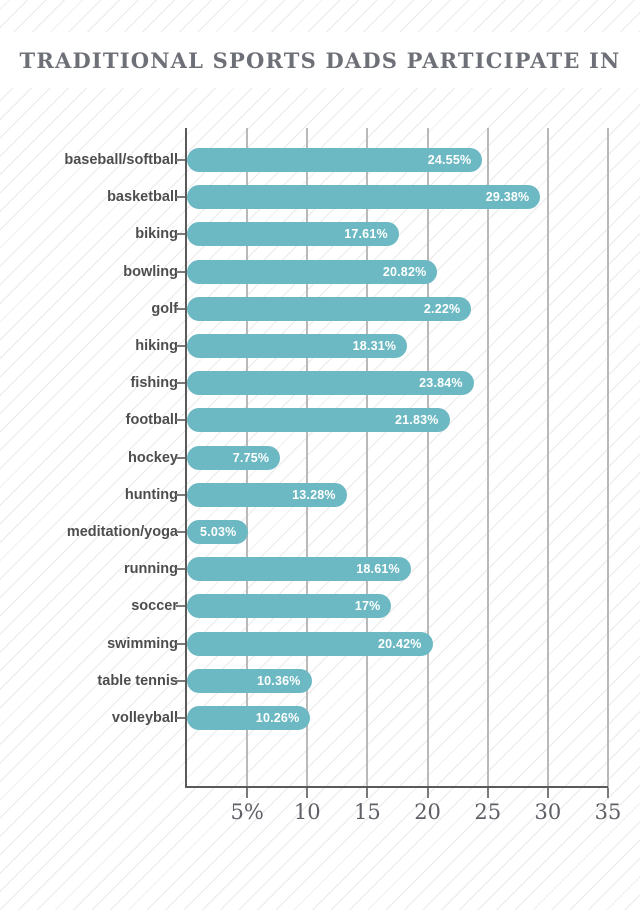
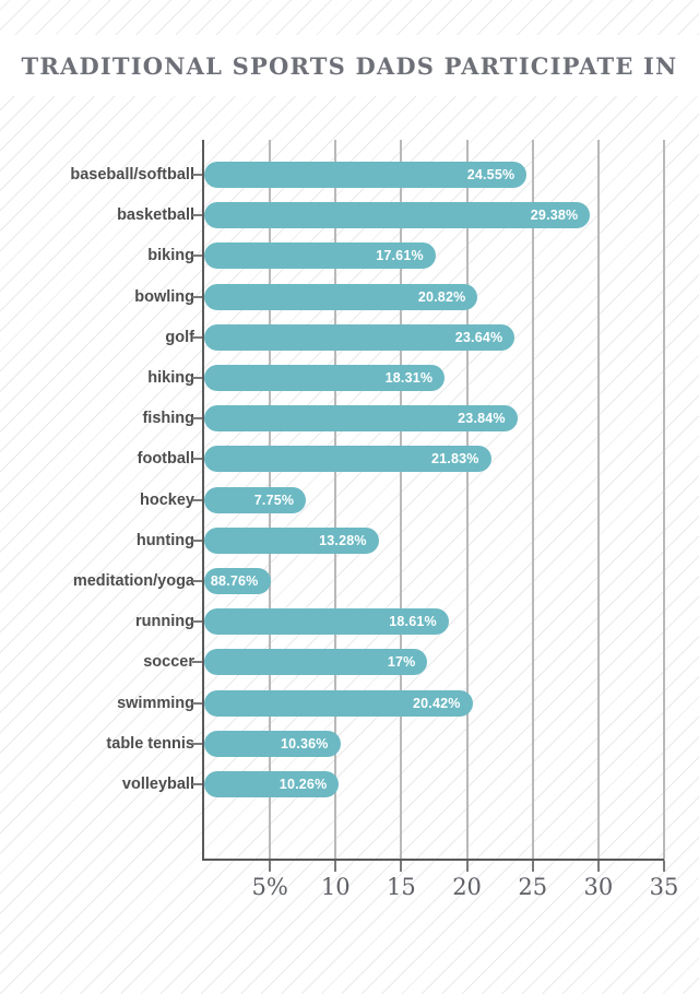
  TRADITIONAL SPORTS DADS PARTICIPATE IN
  baseball/softbal
  24.55%
  basketbal
  29.38%
  biking
  17.61%
  bowling
  20.82%
  gol
- 2.22%
+ 23.64%
  hiking
  18.31%
  fishing
  23.84%
  footbal
  21.83%
  hockey
  7.75%
  hunting
  13.28%
  meditation/yoga
- 5.03%
+ 88.76%
  running
  18.61%
  socce
  17%
  swimming
  20.42%
  table tennis
  10.36%
  volleybal
  10.26%
  5%
  10
  15
  20
  25
  30
  35
